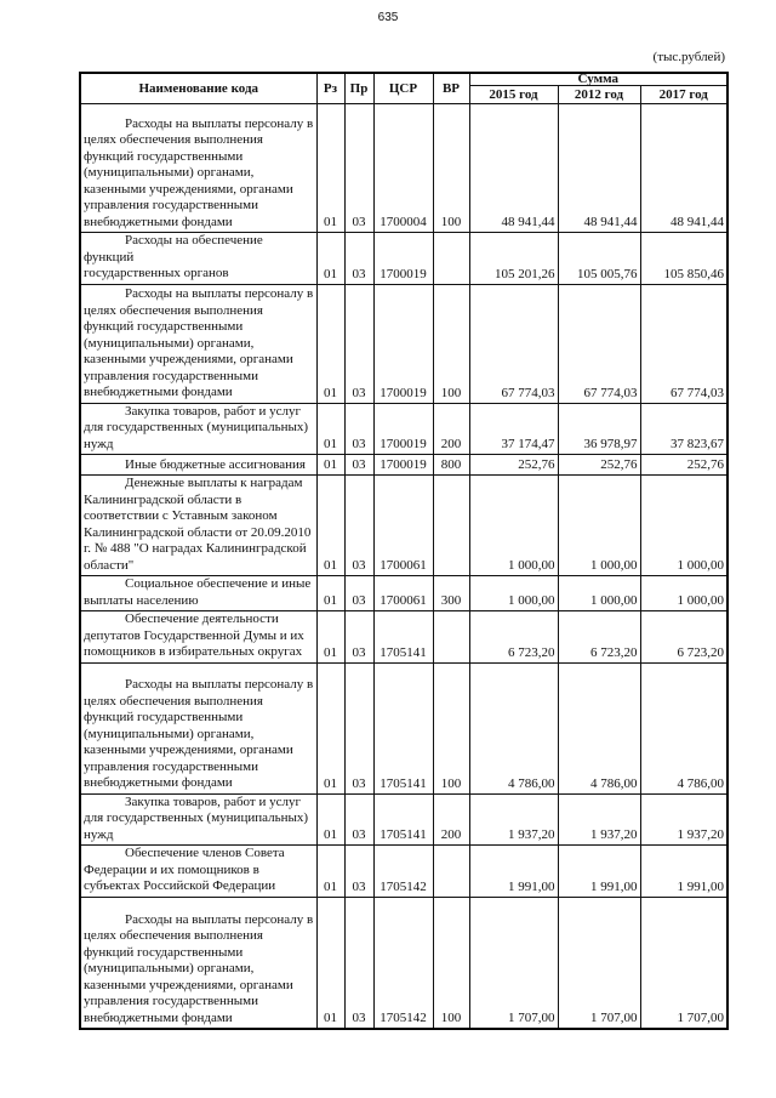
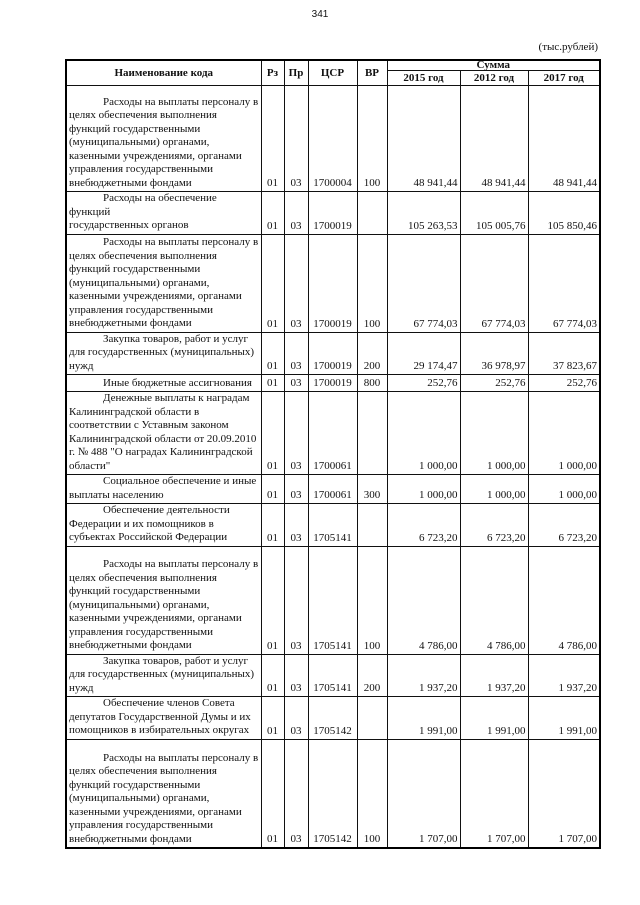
- 635
+ 341
  (тыс.рублей)
  Наименование кода	Рз	Пр	ЦСР	ВР	Сумма
  2015 год	2012 год	2017 год
  Расходы на выплаты персоналу вцелях обеспечения выполнения функций государственными (муниципальными) органами, казенными учреждениями, органами управления государственными внебюджетными фондами	01	03	1700004	100	48 941,44	48 941,44	48 941,44
- Расходы на обеспечение функцийгосударственных органов	01	03	1700019		105 201,26	105 005,76	105 850,46
+ Расходы на обеспечение функцийгосударственных органов	01	03	1700019		105 263,53	105 005,76	105 850,46
  Расходы на выплаты персоналу вцелях обеспечения выполнения функций государственными (муниципальными) органами, казенными учреждениями, органами управления государственными внебюджетными фондами	01	03	1700019	100	67 774,03	67 774,03	67 774,03
- Закупка товаров, работ и услугдля государственных (муниципальных) нужд	01	03	1700019	200	37 174,47	36 978,97	37 823,67
+ Закупка товаров, работ и услугдля государственных (муниципальных) нужд	01	03	1700019	200	29 174,47	36 978,97	37 823,67
  Иные бюджетные ассигнования	01	03	1700019	800	252,76	252,76	252,76
  Денежные выплаты к наградамКалининградской области в соответствии с Уставным законом Калининградской области от 20.09.2010 г. № 488 "О наградах Калининградской области"	01	03	1700061		1 000,00	1 000,00	1 000,00
  Социальное обеспечение и иныевыплаты населению	01	03	1700061	300	1 000,00	1 000,00	1 000,00
- Обеспечение деятельностидепутатов Государственной Думы и их помощников в избирательных округах	01	03	1705141		6 723,20	6 723,20	6 723,20
+ Обеспечение деятельностиФедерации и их помощников в субъектах Российской Федерации	01	03	1705141		6 723,20	6 723,20	6 723,20
  Расходы на выплаты персоналу вцелях обеспечения выполнения функций государственными (муниципальными) органами, казенными учреждениями, органами управления государственными внебюджетными фондами	01	03	1705141	100	4 786,00	4 786,00	4 786,00
  Закупка товаров, работ и услугдля государственных (муниципальных) нужд	01	03	1705141	200	1 937,20	1 937,20	1 937,20
- Обеспечение членов СоветаФедерации и их помощников в субъектах Российской Федерации	01	03	1705142		1 991,00	1 991,00	1 991,00
+ Обеспечение членов Советадепутатов Государственной Думы и их помощников в избирательных округах	01	03	1705142		1 991,00	1 991,00	1 991,00
  Расходы на выплаты персоналу вцелях обеспечения выполнения функций государственными (муниципальными) органами, казенными учреждениями, органами управления государственными внебюджетными фондами	01	03	1705142	100	1 707,00	1 707,00	1 707,00
